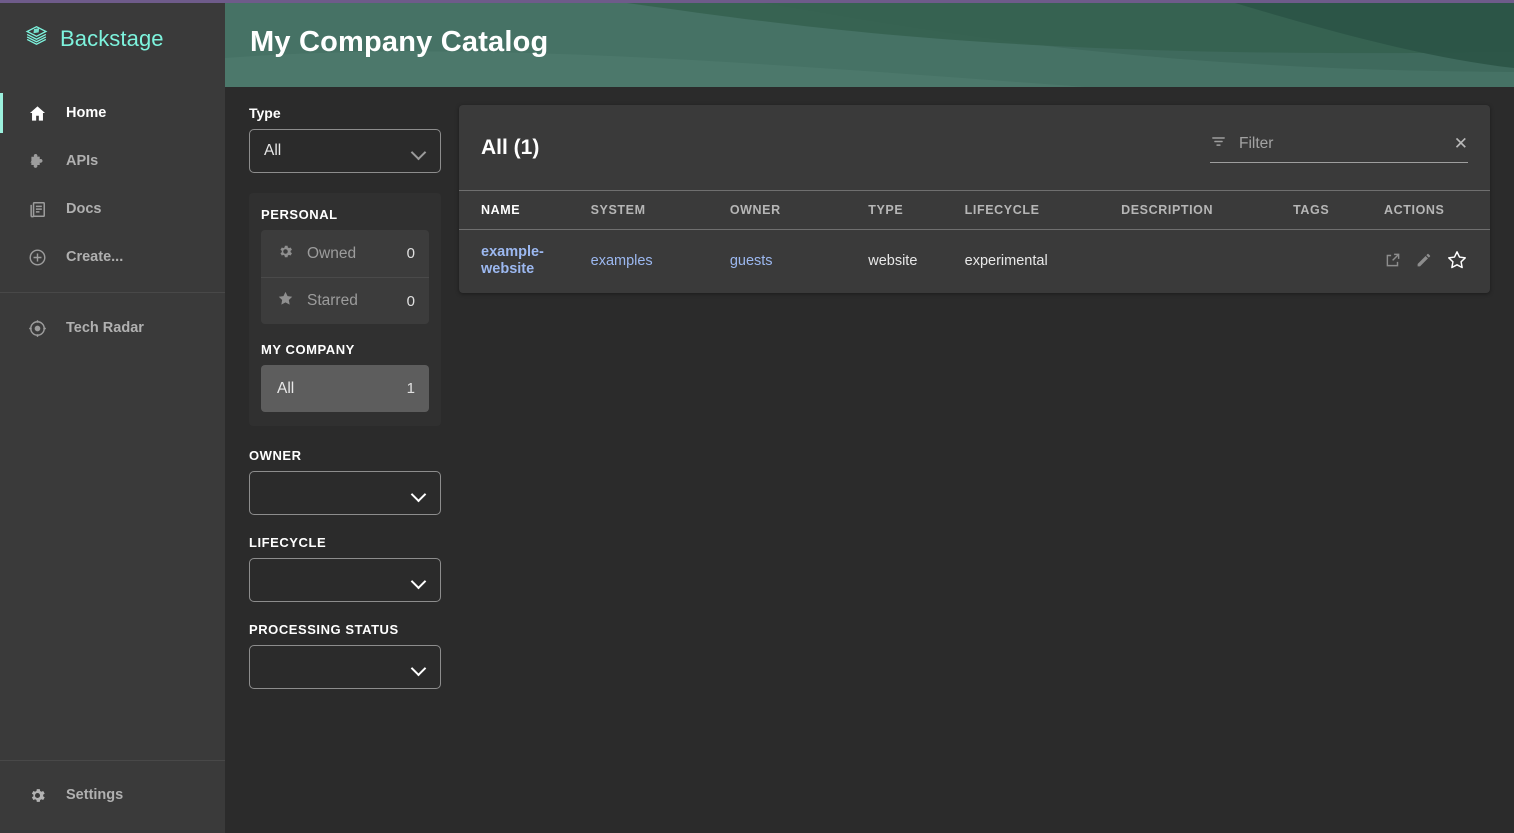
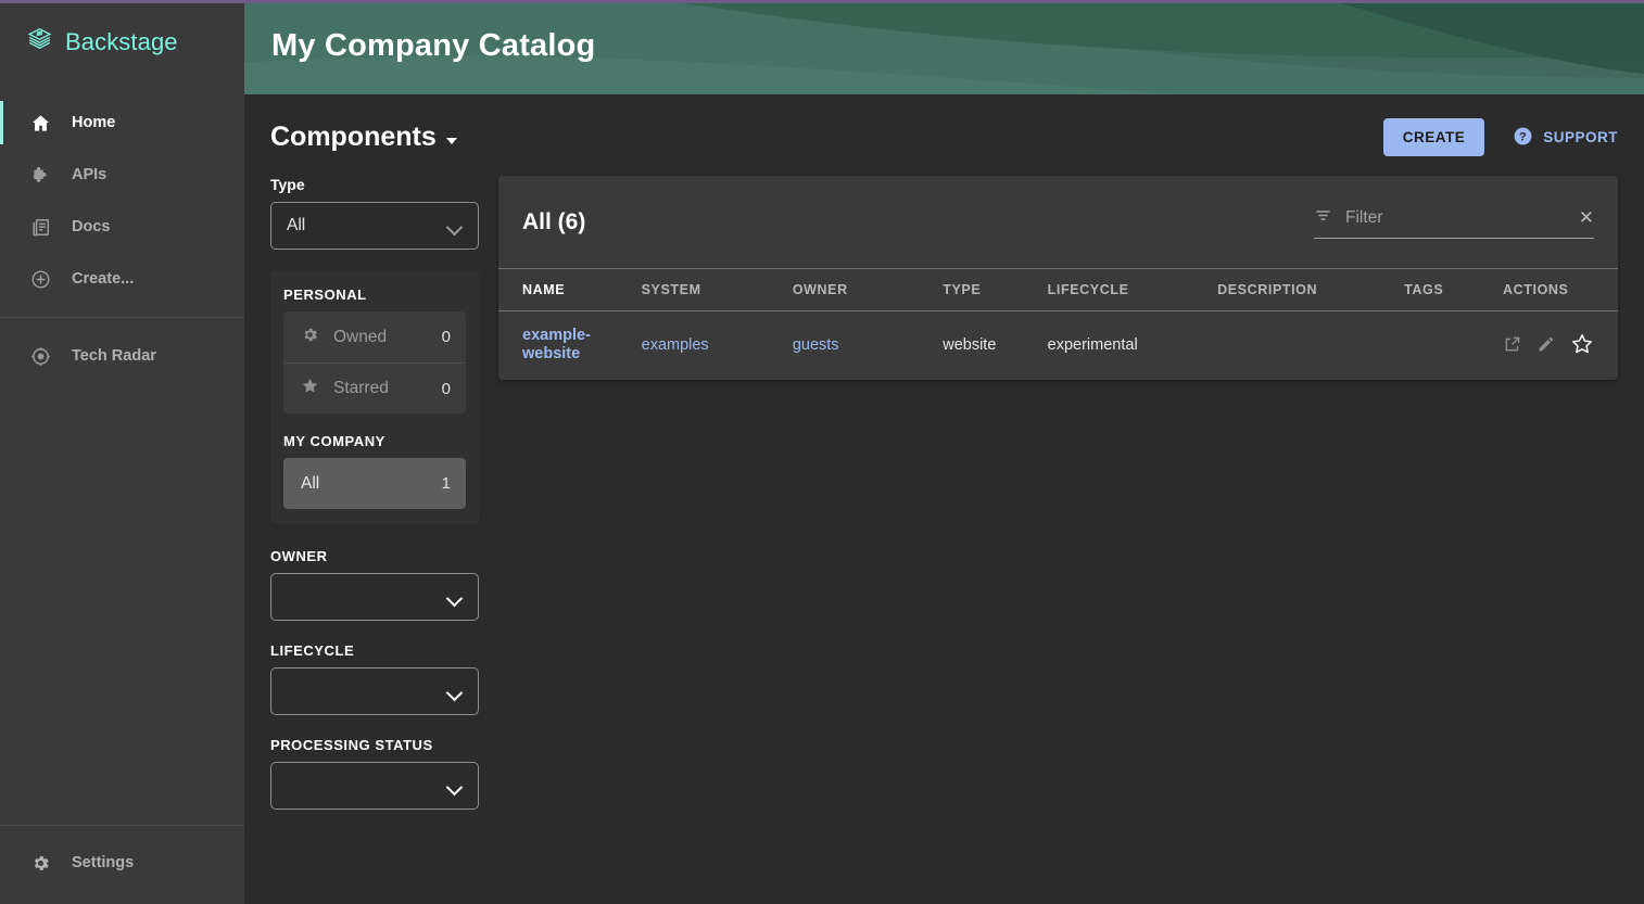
  Backstage
  Home
  APIs
  Docs
  Create...
  Tech Radar
  Settings
  My Company Catalog
+ Components
+ CREATE
+ ?
+ SUPPORT
  Type
  All
  PERSONAL
  Owned
  0
  Starred
  0
  MY COMPANY
  All
  1
  OWNER
  LIFECYCLE
  PROCESSING STATUS
- All (1)
+ All (6)
  Filter
  ✕
  NAME	SYSTEM	OWNER	TYPE	LIFECYCLE	DESCRIPTION	TAGS	ACTIONS
  example-website	examples	guests	website	experimental
